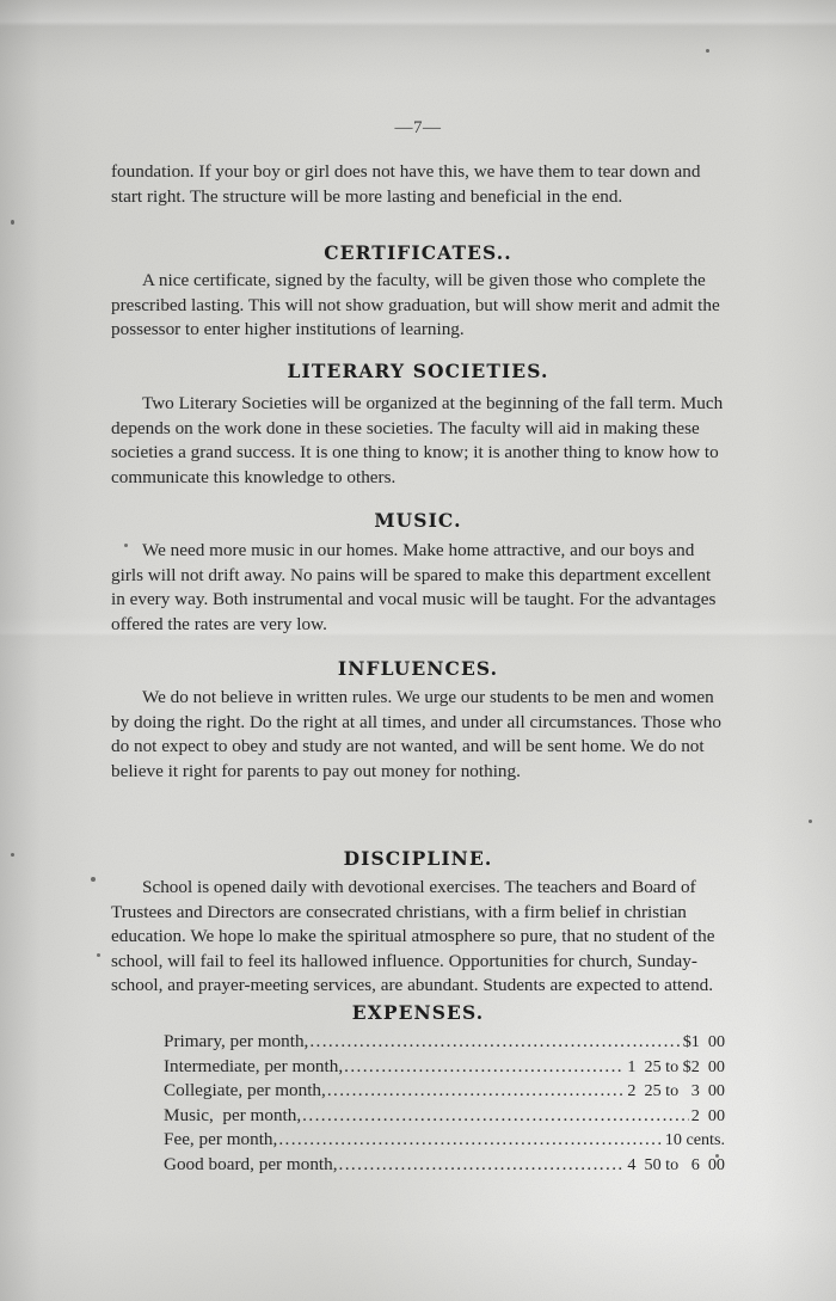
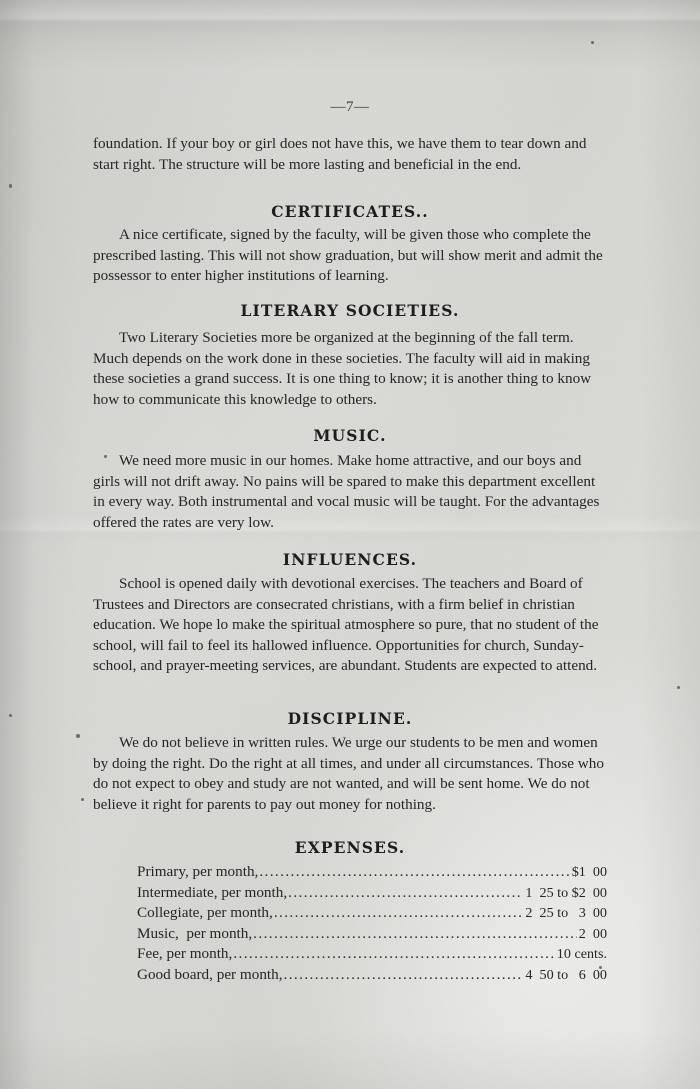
  —7—
  foundation. If your boy or girl does not have this, we have them to tear down and start right. The structure will be more lasting and beneficial in the end.
  CERTIFICATES..
  A nice certificate, signed by the faculty, will be given those who complete the prescribed lasting. This will not show graduation, but will show merit and admit the possessor to enter higher institutions of learning.
  LITERARY SOCIETIES.
- Two Literary Societies will be organized at the beginning of the fall term. Much depends on the work done in these societies. The faculty will aid in making these societies a grand success. It is one thing to know; it is another thing to know how to communicate this knowledge to others.
+ Two Literary Societies more be organized at the beginning of the fall term. Much depends on the work done in these societies. The faculty will aid in making these societies a grand success. It is one thing to know; it is another thing to know how to communicate this knowledge to others.
  MUSIC.
  We need more music in our homes. Make home attractive, and our boys and girls will not drift away. No pains will be spared to make this department excellent in every way. Both instrumental and vocal music will be taught. For the advantages offered the rates are very low.
  INFLUENCES.
- We do not believe in written rules. We urge our students to be men and women by doing the right. Do the right at all times, and under all circumstances. Those who do not expect to obey and study are not wanted, and will be sent home. We do not believe it right for parents to pay out money for nothing.
+ School is opened daily with devotional exercises. The teachers and Board of Trustees and Directors are consecrated christians, with a firm belief in christian education. We hope lo make the spiritual atmosphere so pure, that no student of the school, will fail to feel its hallowed influence. Opportunities for church, Sunday-school, and prayer-meeting services, are abundant. Students are expected to attend.
  DISCIPLINE.
- School is opened daily with devotional exercises. The teachers and Board of Trustees and Directors are consecrated christians, with a firm belief in christian education. We hope lo make the spiritual atmosphere so pure, that no student of the school, will fail to feel its hallowed influence. Opportunities for church, Sunday-school, and prayer-meeting services, are abundant. Students are expected to attend.
+ We do not believe in written rules. We urge our students to be men and women by doing the right. Do the right at all times, and under all circumstances. Those who do not expect to obey and study are not wanted, and will be sent home. We do not believe it right for parents to pay out money for nothing.
  EXPENSES.
  Primary, per month,
  $1 00
  Intermediate, per month,
  1 25 to $2 00
  Collegiate, per month,
  2 25 to 3 00
  Music, per month,
  2 00
  Fee, per month,
  10 cents.
  Good board, per month,
  4 50 to 6 00
